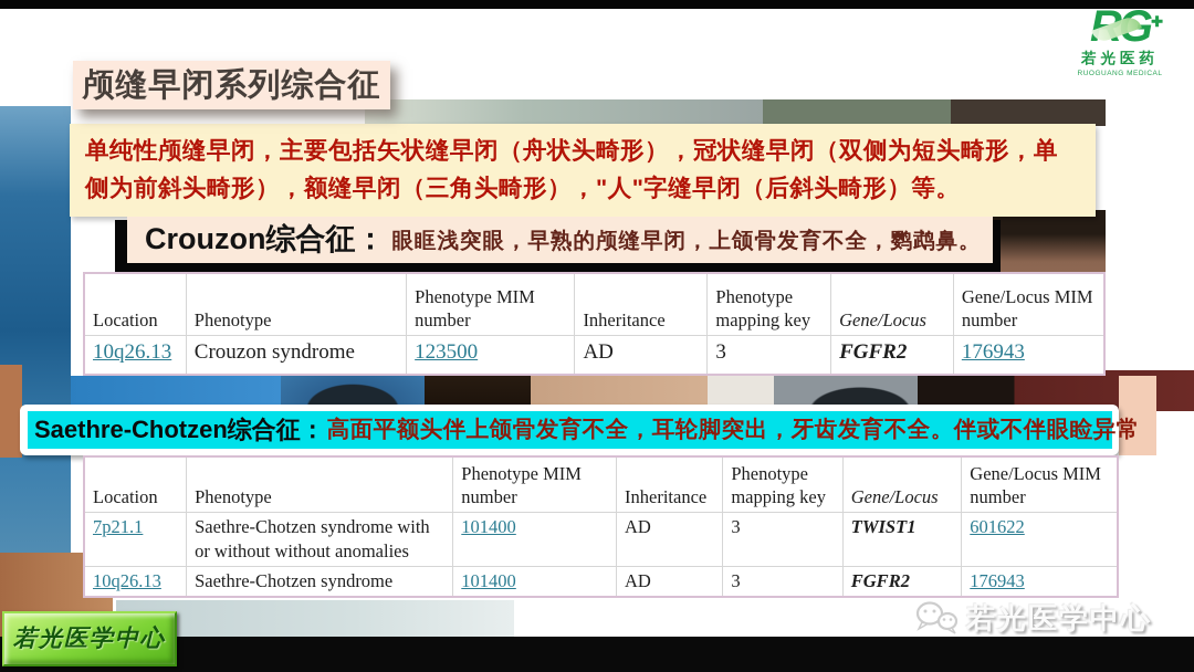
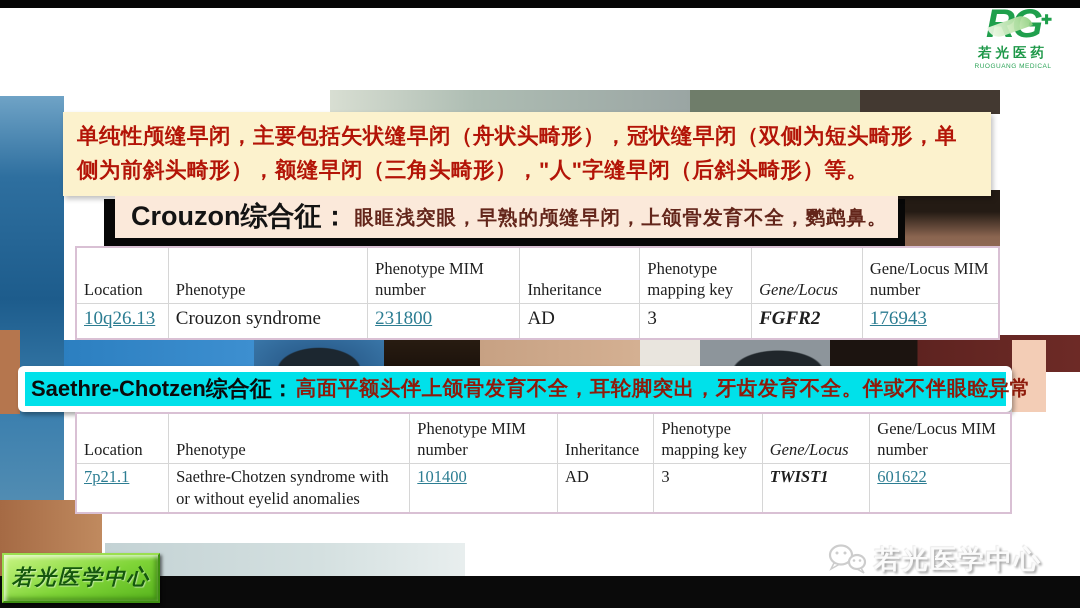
  ✚
  若光医药
- 颅缝早闭系列综合征
  单纯性颅缝早闭，主要包括矢状缝早闭（舟状头畸形），冠状缝早闭（双侧为短头畸形，单侧为前斜头畸形），额缝早闭（三角头畸形），"人"字缝早闭（后斜头畸形）等。
  Crouzon综合征：
  眼眶浅突眼，早熟的颅缝早闭，上颌骨发育不全，鹦鹉鼻。
  Location	Phenotype	Phenotype MIM number	Inheritance	Phenotype mapping key	Gene/Locus	Gene/Locus MIM number
- 10q26.13	Crouzon syndrome	123500	AD	3	FGFR2	176943
+ 10q26.13	Crouzon syndrome	231800	AD	3	FGFR2	176943
  Saethre-Chotzen综合征：
  高面平额头伴上颌骨发育不全，耳轮脚突出，牙齿发育不全。伴或不伴眼睑异常
  Location	Phenotype	Phenotype MIM number	Inheritance	Phenotype mapping key	Gene/Locus	Gene/Locus MIM number
- 7p21.1	Saethre-Chotzen syndrome with or without without anomalies	101400	AD	3	TWIST1	601622
+ 7p21.1	Saethre-Chotzen syndrome with or without eyelid anomalies	101400	AD	3	TWIST1	601622
- 10q26.13	Saethre-Chotzen syndrome	101400	AD	3	FGFR2	176943
  若光医学中心
  若光医学中心
